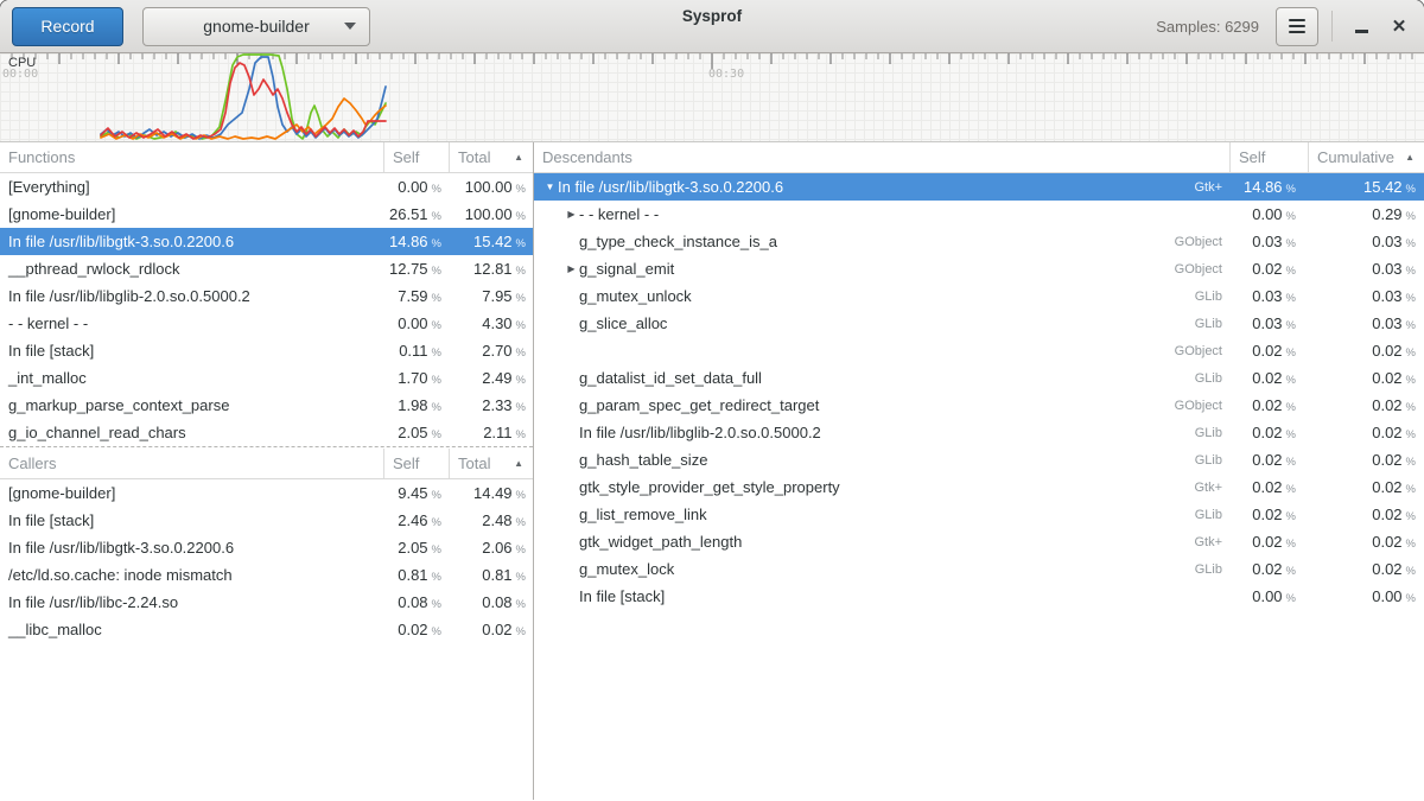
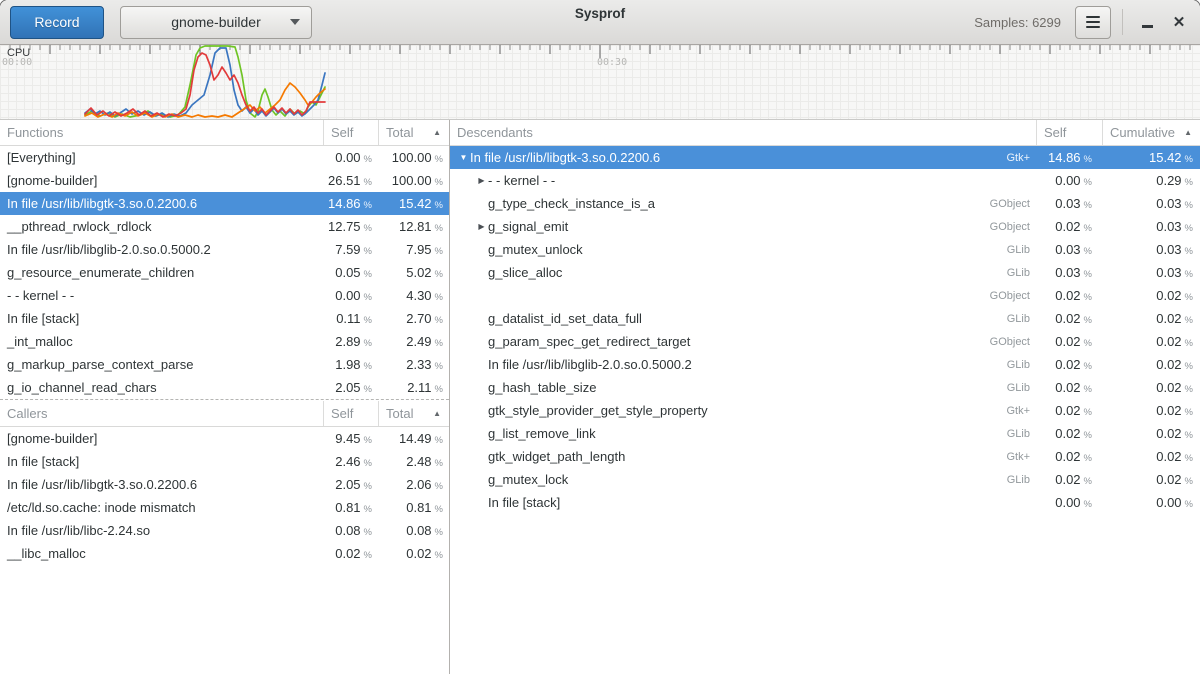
  Record
  gnome-builder
  Sysprof
  Samples: 6299
  ✕
  CPU
  00:00
  00:30
  Functions
  Self
  Total
  ▲
  [Everything]
  0.00 %
  100.00 %
  [gnome-builder]
  26.51 %
  100.00 %
  In file /usr/lib/libgtk-3.so.0.2200.6
  14.86 %
  15.42 %
  __pthread_rwlock_rdlock
  12.75 %
  12.81 %
  In file /usr/lib/libglib-2.0.so.0.5000.2
  7.59 %
  7.95 %
+ g_resource_enumerate_children
+ 0.05 %
+ 5.02 %
  - - kernel - -
  0.00 %
  4.30 %
  In file [stack]
  0.11 %
  2.70 %
  _int_malloc
- 1.70 %
+ 2.89 %
  2.49 %
  g_markup_parse_context_parse
  1.98 %
  2.33 %
  g_io_channel_read_chars
  2.05 %
  2.11 %
  Callers
  Self
  Total
  ▲
  [gnome-builder]
  9.45 %
  14.49 %
  In file [stack]
  2.46 %
  2.48 %
  In file /usr/lib/libgtk-3.so.0.2200.6
  2.05 %
  2.06 %
  /etc/ld.so.cache: inode mismatch
  0.81 %
  0.81 %
  In file /usr/lib/libc-2.24.so
  0.08 %
  0.08 %
  __libc_malloc
  0.02 %
  0.02 %
  Descendants
  Self
  Cumulative
  ▲
  ▼
  In file /usr/lib/libgtk-3.so.0.2200.6
  Gtk+
  14.86 %
  15.42 %
  ▶
  - - kernel - -
  0.00 %
  0.29 %
  g_type_check_instance_is_a
  GObject
  0.03 %
  0.03 %
  ▶
  g_signal_emit
  GObject
  0.02 %
  0.03 %
  g_mutex_unlock
  GLib
  0.03 %
  0.03 %
  g_slice_alloc
  GLib
  0.03 %
  0.03 %
  GObject
  0.02 %
  0.02 %
  g_datalist_id_set_data_full
  GLib
  0.02 %
  0.02 %
  g_param_spec_get_redirect_target
  GObject
  0.02 %
  0.02 %
  In file /usr/lib/libglib-2.0.so.0.5000.2
  GLib
  0.02 %
  0.02 %
  g_hash_table_size
  GLib
  0.02 %
  0.02 %
  gtk_style_provider_get_style_property
  Gtk+
  0.02 %
  0.02 %
  g_list_remove_link
  GLib
  0.02 %
  0.02 %
  gtk_widget_path_length
  Gtk+
  0.02 %
  0.02 %
  g_mutex_lock
  GLib
  0.02 %
  0.02 %
  In file [stack]
  0.00 %
  0.00 %
